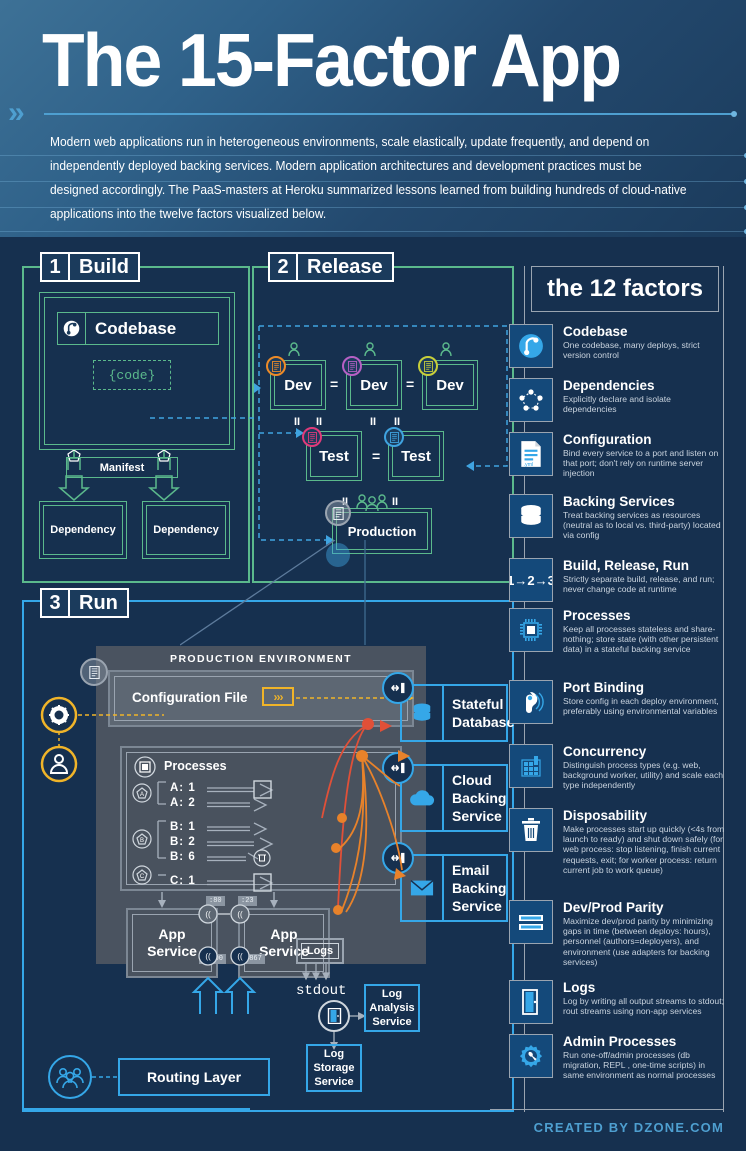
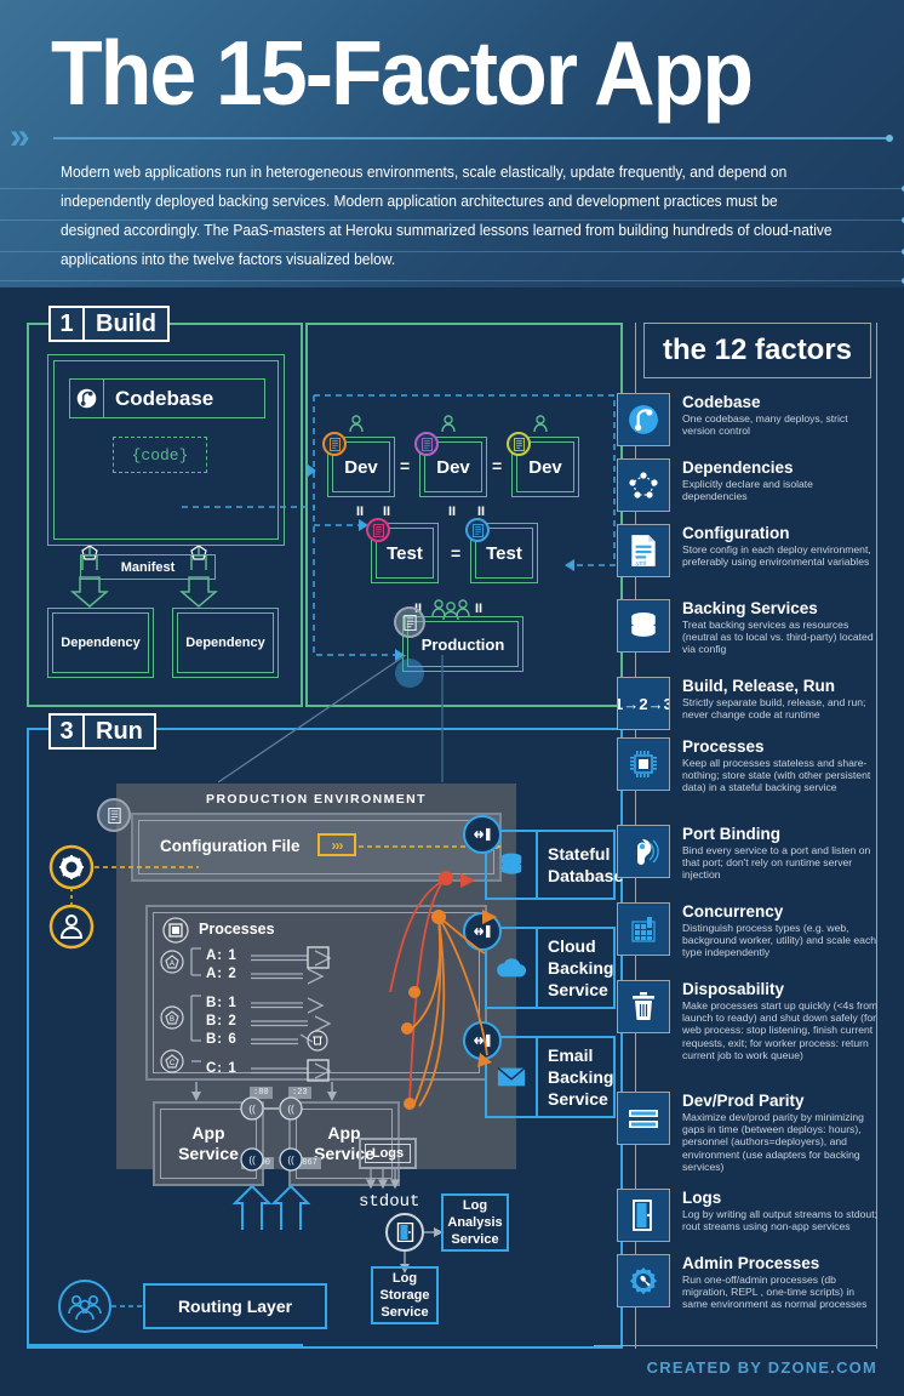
  The 15-Factor App
  »
  Modern web applications run in heterogeneous environments, scale elastically, update frequently, and depend on independently deployed backing services. Modern application architectures and development practices must be designed accordingly. The PaaS-masters at Heroku summarized lessons learned from building hundreds of cloud-native applications into the twelve factors visualized below.
  1
  Build
  Codebase
  {code}
  Manifest
  Dependency
  Dependency
- 2
- Release
  Dev
  Dev
  Dev
  Test
  Test
  Production
  =
  =
  =
  II
  II
  II
  II
  II
  II
  3
  Run
  PRODUCTION ENVIRONMENT
  Configuration File
  ›››
  Processes
  A: 1
  A: 2
  B: 1
  B: 2
  B: 6
  C: 1
  App
  Service
  App
  Service
  :80
  :23
  867
  ((
  ((
  ((
  ((
  Stateful
  Databas
  Cloud
  Backing
  Service
  Email
  Backing
  Service
  Logs
  stdout
  Log
  Analysis
  Service
  Log
  Storage
  Service
  Routing Layer
  the 12 factors
  Codebase
  One codebase, many deploys, strict version control
  Dependencies
  Explicitly declare and isolate dependencies
  Configuration
- Bind every service to a port and listen on that port; don't rely on runtime server injection
+ Store config in each deploy environment, preferably using environmental variables
  Backing Services
  Treat backing services as resources (neutral as to local vs. third-party) located via config
  1→2→3
  Build, Release, Run
  Strictly separate build, release, and run; never change code at runtime
  Processes
  Keep all processes stateless and share-nothing; store state (with other persistent data) in a stateful backing service
  Port Binding
- Store config in each deploy environment, preferably using environmental variables
+ Bind every service to a port and listen on that port; don't rely on runtime server injection
  Concurrency
  Distinguish process types (e.g. web, background worker, utility) and scale each type independently
  Disposability
  Make processes start up quickly (<4s from launch to ready) and shut down safely (for web process: stop listening, finish current requests, exit; for worker process: return current job to work queue)
  Dev/Prod Parity
  Maximize dev/prod parity by minimizing gaps in time (between deploys: hours), personnel (authors=deployers), and environment (use adapters for backing services)
  Logs
  Log by writing all output streams to stdout; rout streams using non-app services
  Admin Processes
  Run one-off/admin processes (db migration, REPL , one-time scripts) in same environment as normal processes
  CREATED BY DZONE.COM
